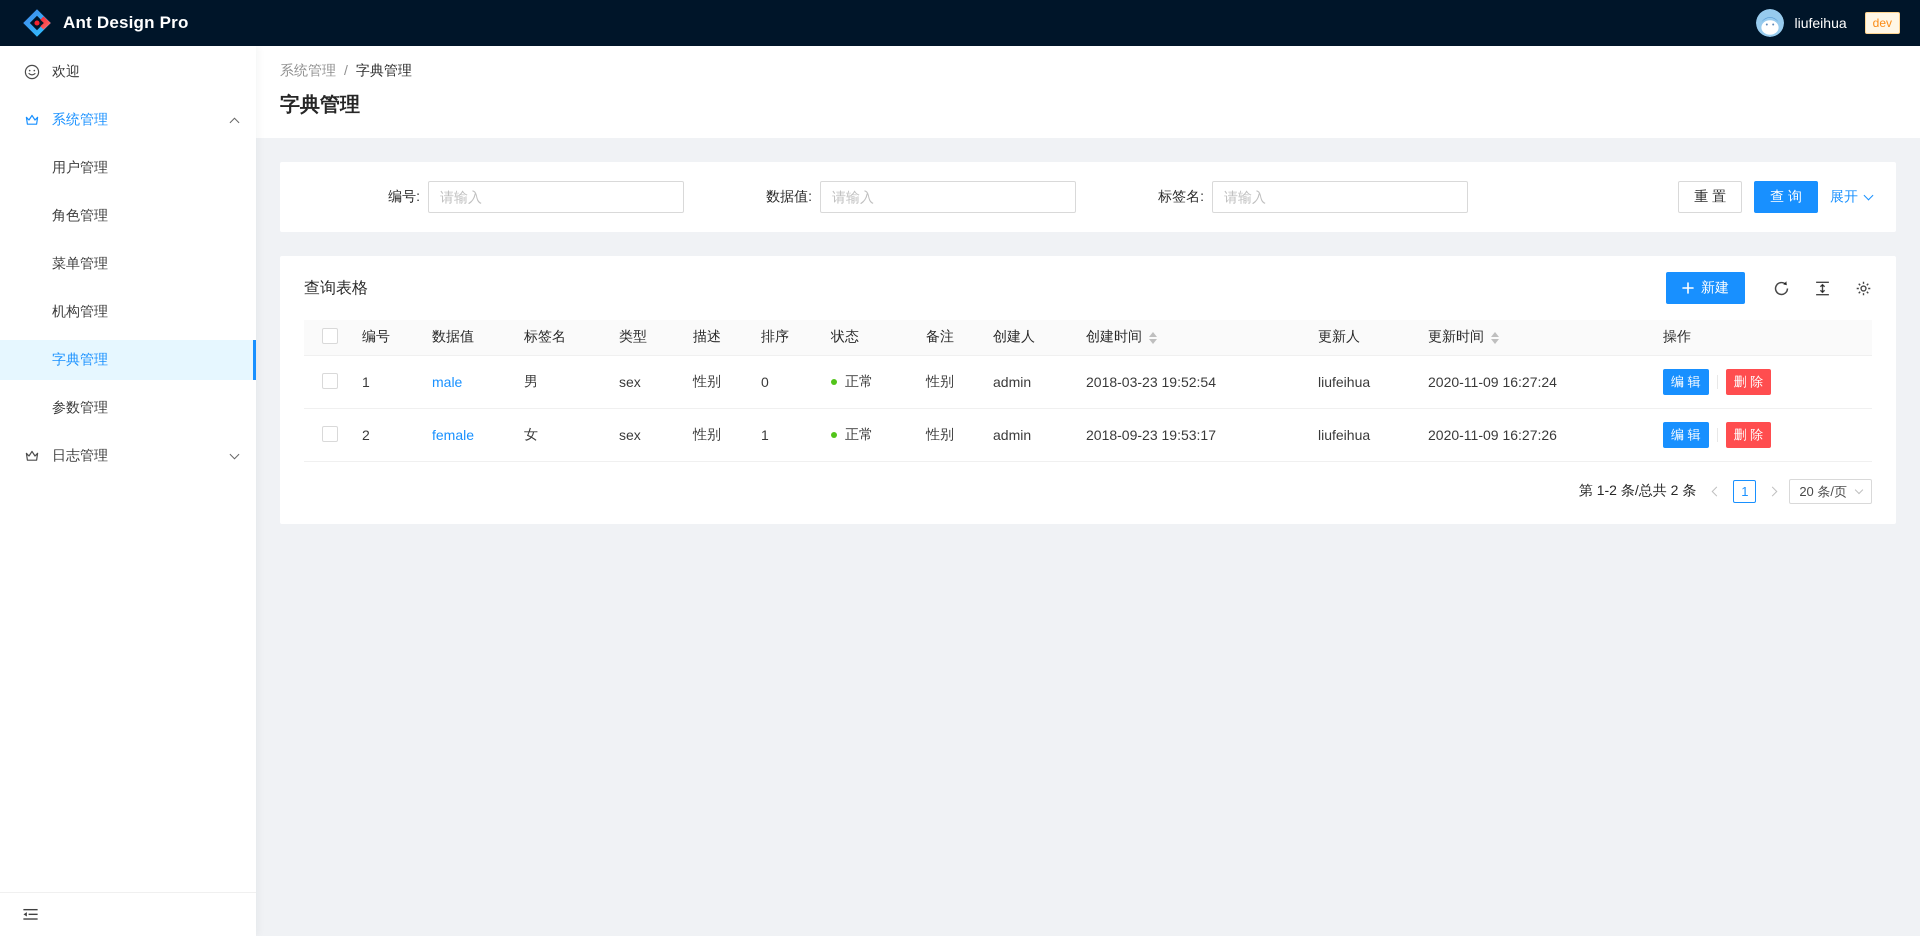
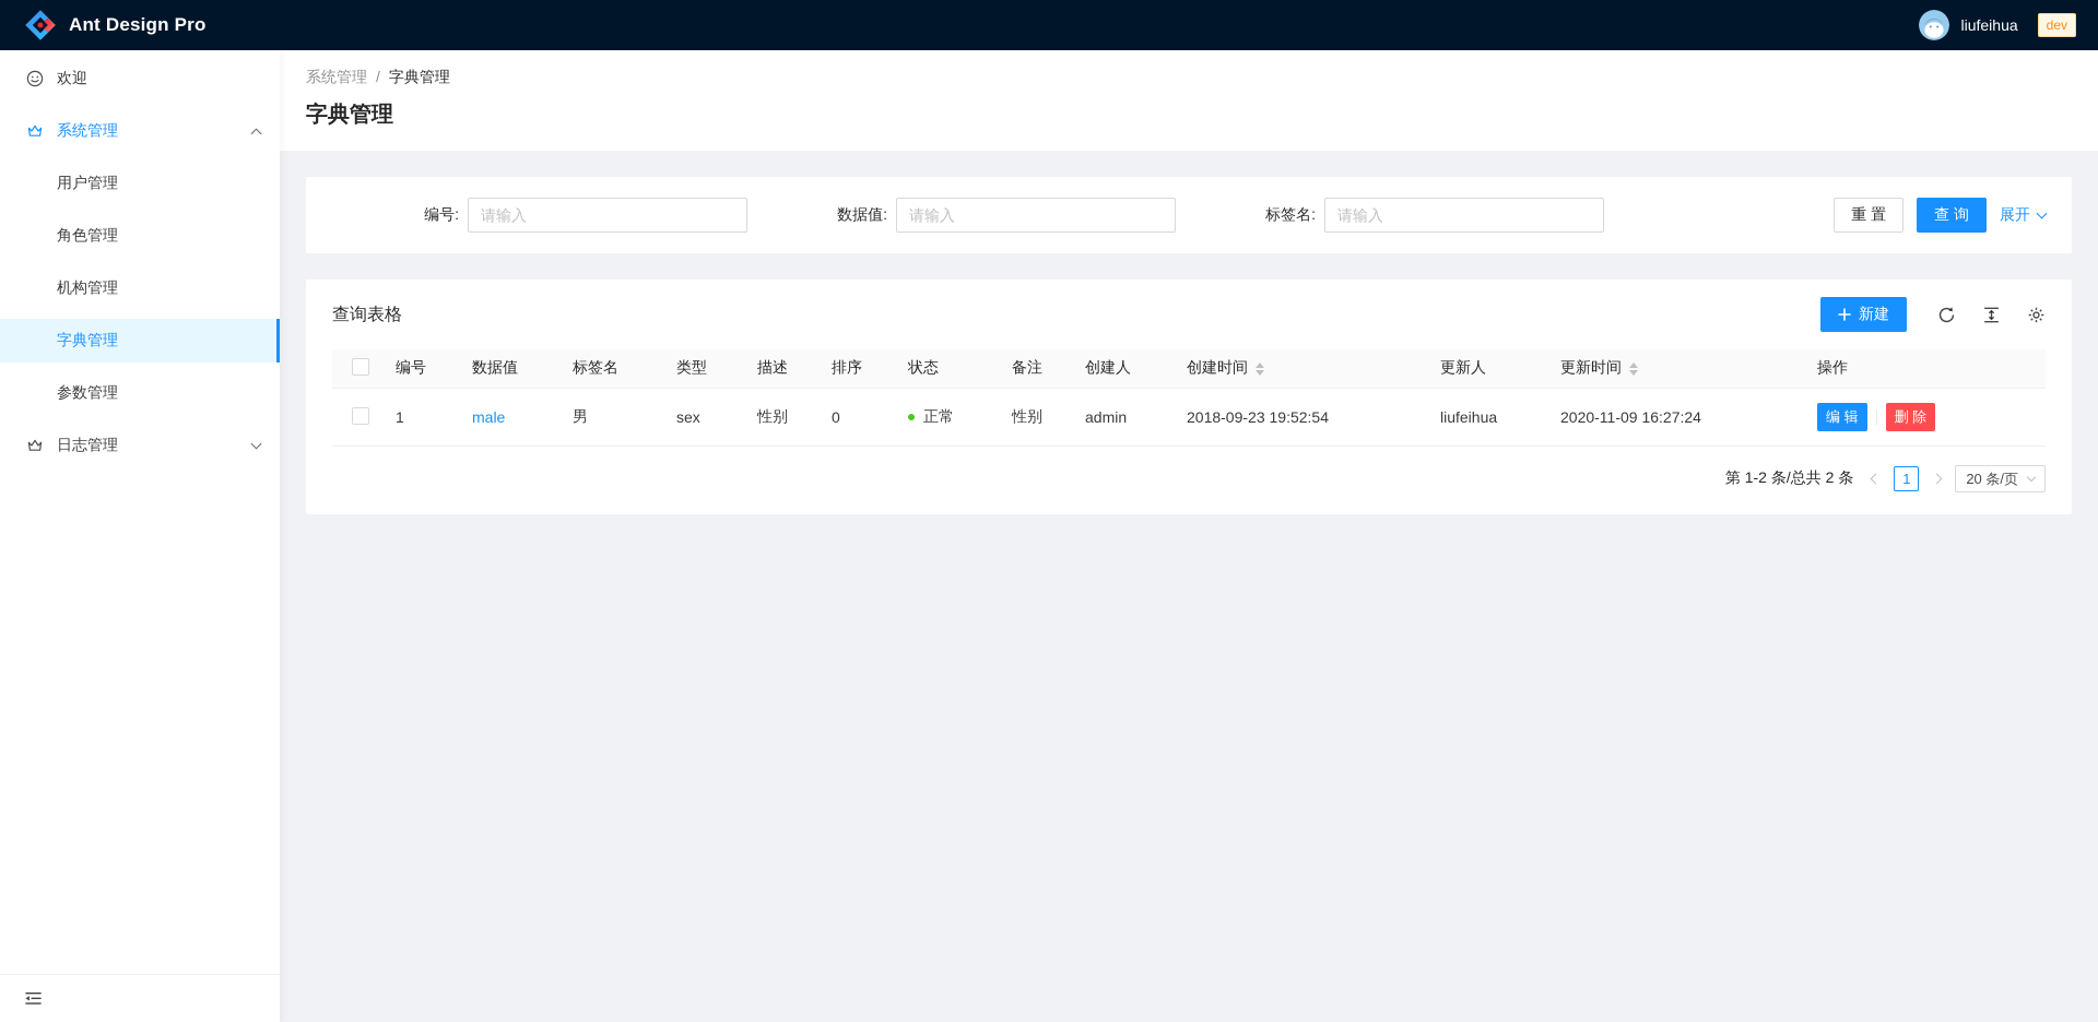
  Ant Design Pro
  liufeihua
  dev
  欢迎
  系统管理
  用户管理
  角色管理
- 菜单管理
  机构管理
  字典管理
  参数管理
  日志管理
  系统管理
  /
  字典管理
  字典管理
  编号:
  请输入
  数据值:
  请输入
  标签名:
  请输入
  重 置
  查 询
  展开
  查询表格
  新建
  	编号	数据值	标签名	类型	描述	排序	状态	备注	创建人	创建时间	更新人	更新时间	操作
- 	1	male	男	sex	性别	0	正常	性别	admin	2018-03-23 19:52:54	liufeihua	2020-11-09 16:27:24	编 辑 删 除
+ 	1	male	男	sex	性别	0	正常	性别	admin	2018-09-23 19:52:54	liufeihua	2020-11-09 16:27:24	编 辑 删 除
- 	2	female	女	sex	性别	1	正常	性别	admin	2018-09-23 19:53:17	liufeihua	2020-11-09 16:27:26	编 辑 删 除
  第 1-2 条/总共 2 条
  1
  20 条/页
